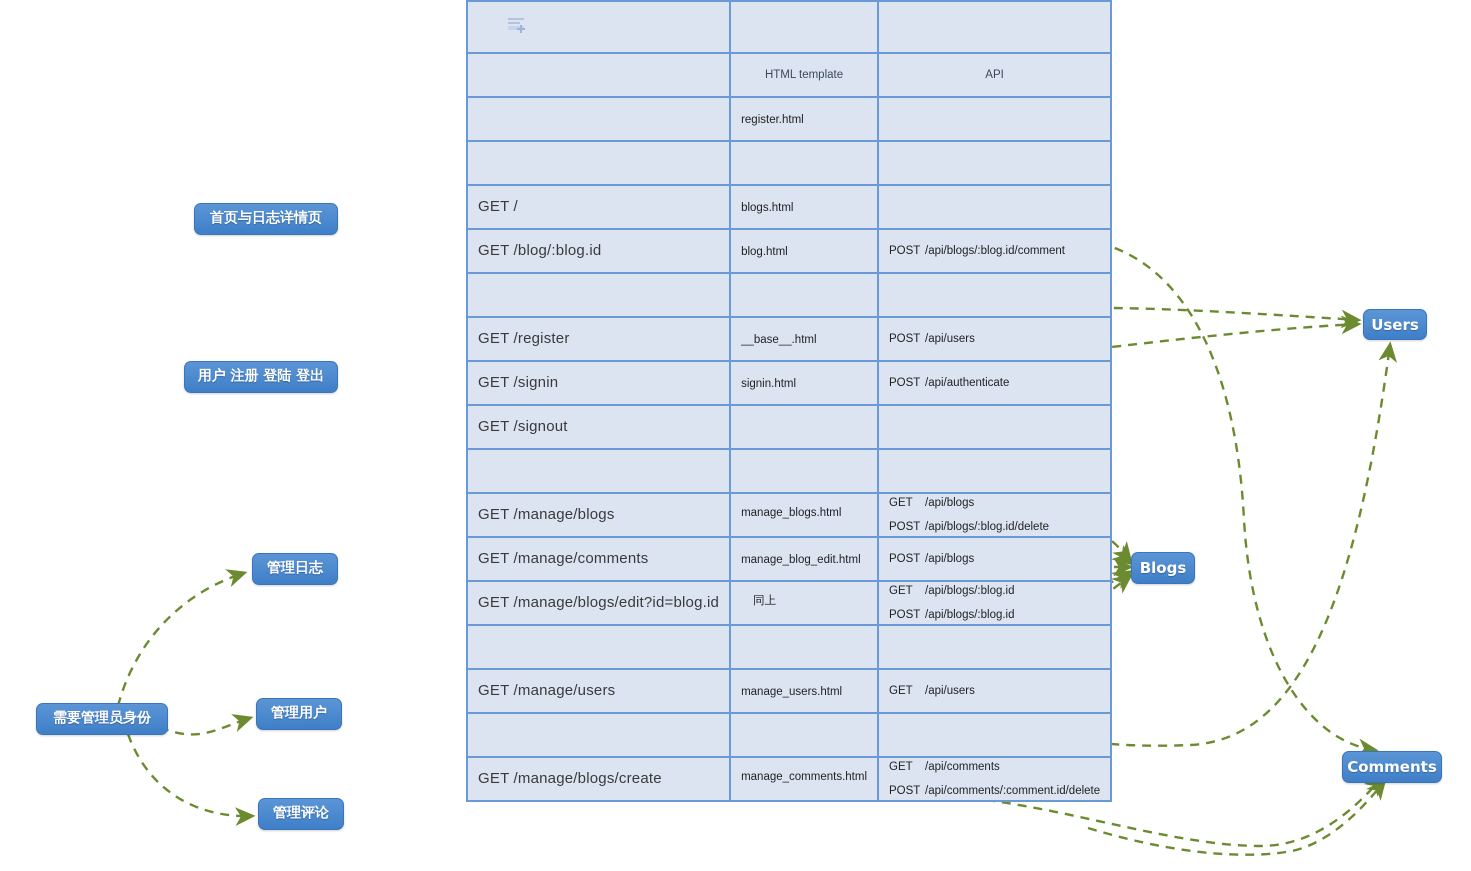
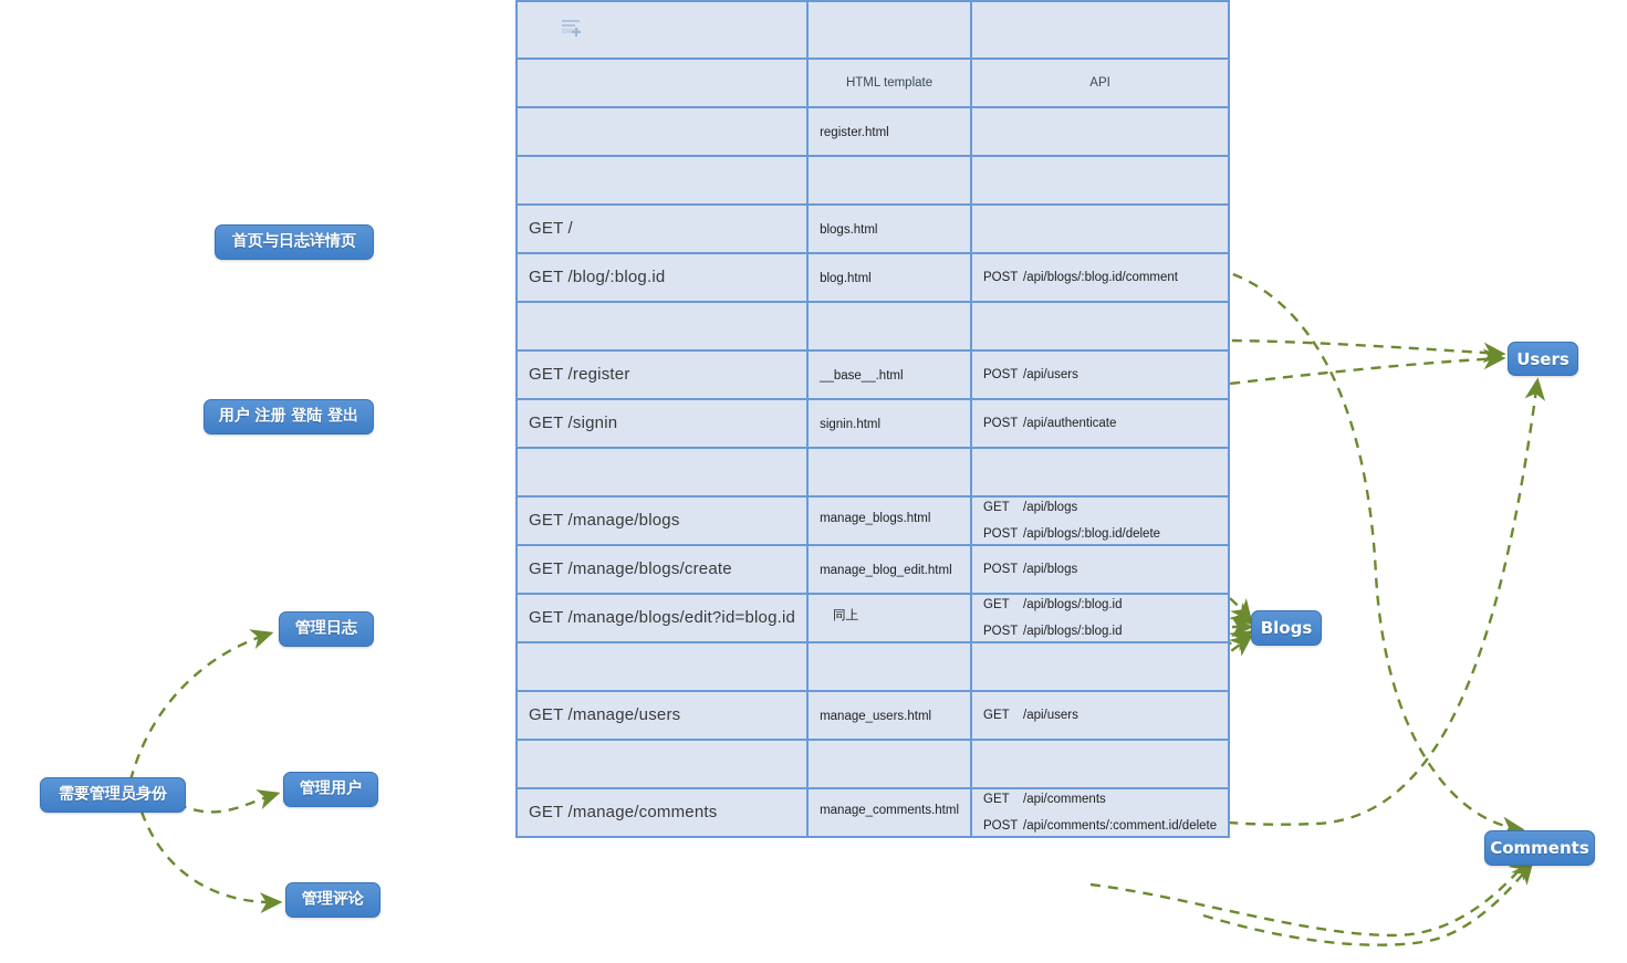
  首页与日志详情页
  用户 注册 登陆 登出
  需要管理员身份
  管理日志
  管理用户
  管理评论
  Users
  Blogs
  Comments
  	HTML template	API
  	register.html
  GET /	blogs.html
  GET /blog/:blog.id	blog.html	POST /api/blogs/:blog.id/comment
  GET /register	__base__.html	POST /api/users
  GET /signin	signin.html	POST /api/authenticate
- GET /signout
  GET /manage/blogs	manage_blogs.html	GET /api/blogs POST /api/blogs/:blog.id/delete
- GET /manage/comments	manage_blog_edit.html	POST /api/blogs
+ GET /manage/blogs/create	manage_blog_edit.html	POST /api/blogs
  GET /manage/blogs/edit?id=blog.id	同上	GET /api/blogs/:blog.id POST /api/blogs/:blog.id
  GET /manage/users	manage_users.html	GET /api/users
- GET /manage/blogs/create	manage_comments.html	GET /api/comments POST /api/comments/:comment.id/delete
+ GET /manage/comments	manage_comments.html	GET /api/comments POST /api/comments/:comment.id/delete
